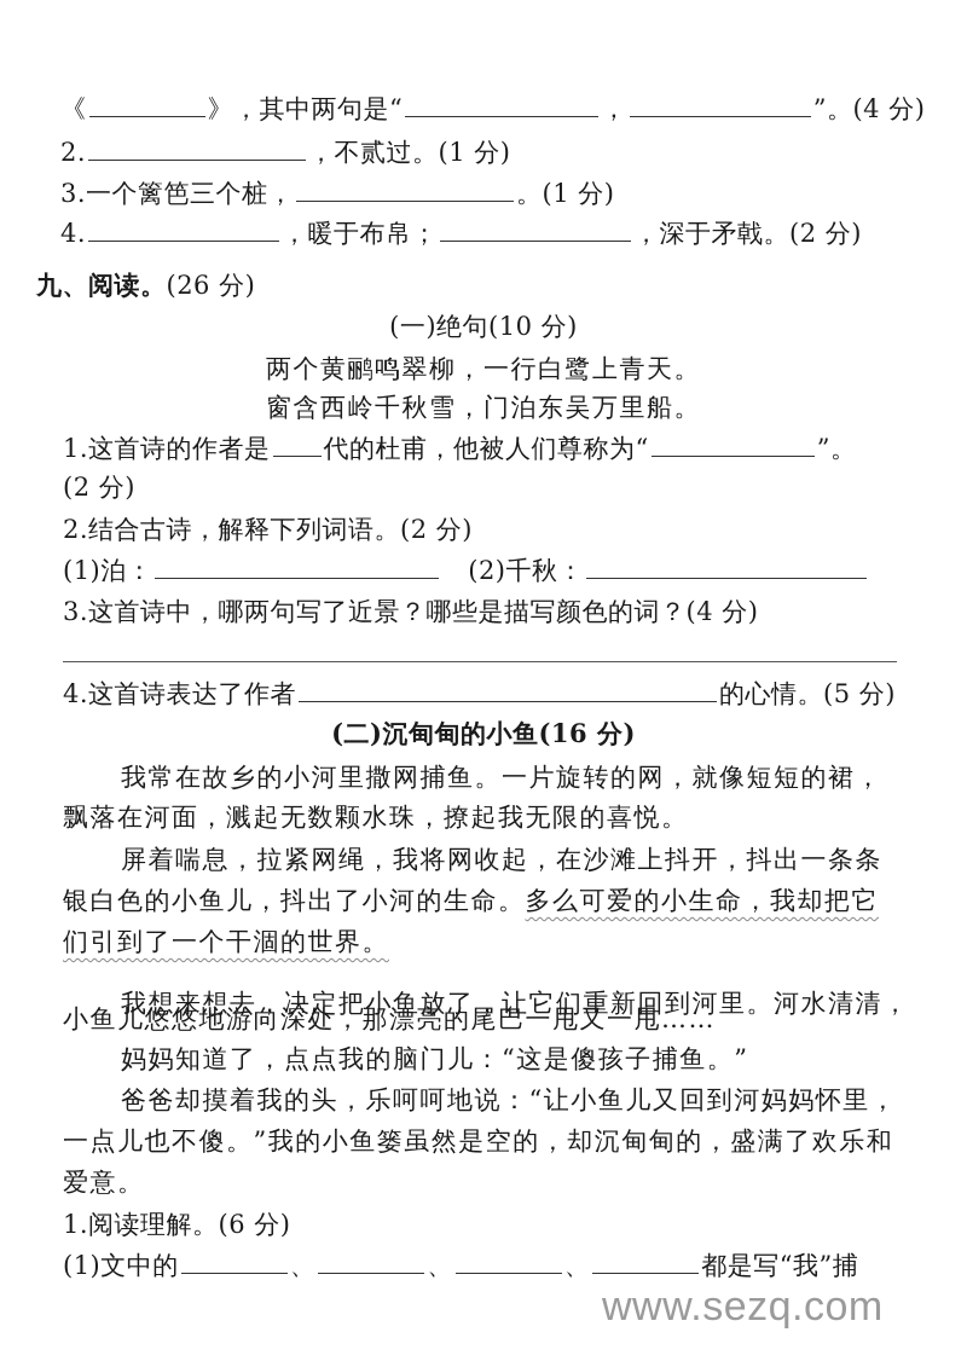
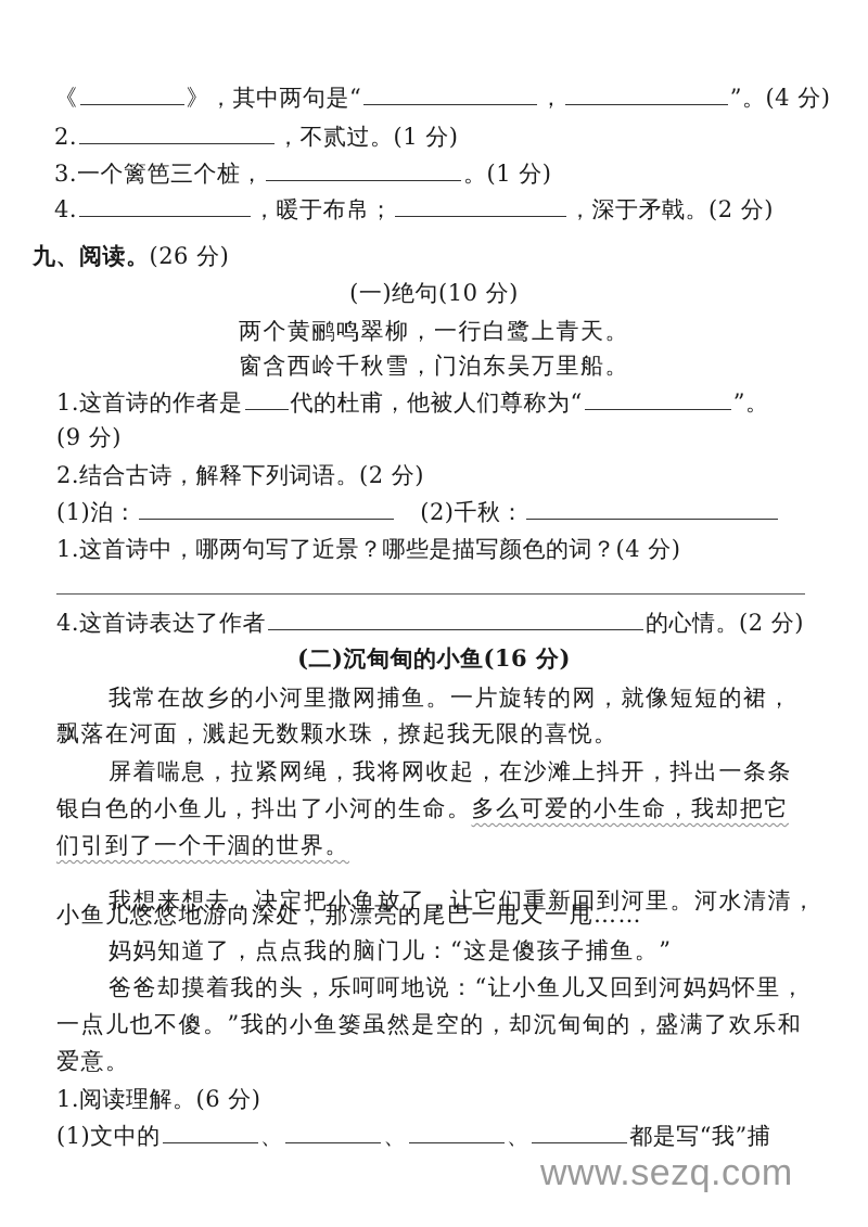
  《 》，其中两句是“ ， ”。(4 分)
  2. ，不贰过。(1 分)
  3.一个篱笆三个桩， 。(1 分)
  4. ，暖于布帛； ，深于矛戟。(2 分)
  九、阅读。(26 分)
  (一)绝句(10 分)
  两个黄鹂鸣翠柳，一行白鹭上青天。
  窗含西岭千秋雪，门泊东吴万里船。
  1.这首诗的作者是 代的杜甫，他被人们尊称为“ ”。
- (2 分)
+ (9 分)
  2.结合古诗，解释下列词语。(2 分)
  (1)泊： (2)千秋：
- 3.这首诗中，哪两句写了近景？哪些是描写颜色的词？(4 分)
+ 1.这首诗中，哪两句写了近景？哪些是描写颜色的词？(4 分)
- 4.这首诗表达了作者 的心情。(5 分)
+ 4.这首诗表达了作者 的心情。(2 分)
  (二)沉甸甸的小鱼(16 分)
  我常在故乡的小河里撒网捕鱼。一片旋转的网，就像短短的裙，
  飘落在河面，溅起无数颗水珠，撩起我无限的喜悦。
  屏着喘息，拉紧网绳，我将网收起，在沙滩上抖开，抖出一条条
  银白色的小鱼儿，抖出了小河的生命。多么可爱的小生命，我却把它
  们引到了一个干涸的世界。
  我想来想去，决定把小鱼放了，让它们重新回到河里。河水清清，
  小鱼儿悠悠地游向深处，那漂亮的尾巴一甩又一甩……
  妈妈知道了，点点我的脑门儿：“这是傻孩子捕鱼。”
  爸爸却摸着我的头，乐呵呵地说：“让小鱼儿又回到河妈妈怀里，
  一点儿也不傻。”我的小鱼篓虽然是空的，却沉甸甸的，盛满了欢乐和
  爱意。
  1.阅读理解。(6 分)
  (1)文中的 、 、 、 都是写“我”捕
  www.sezq.com
